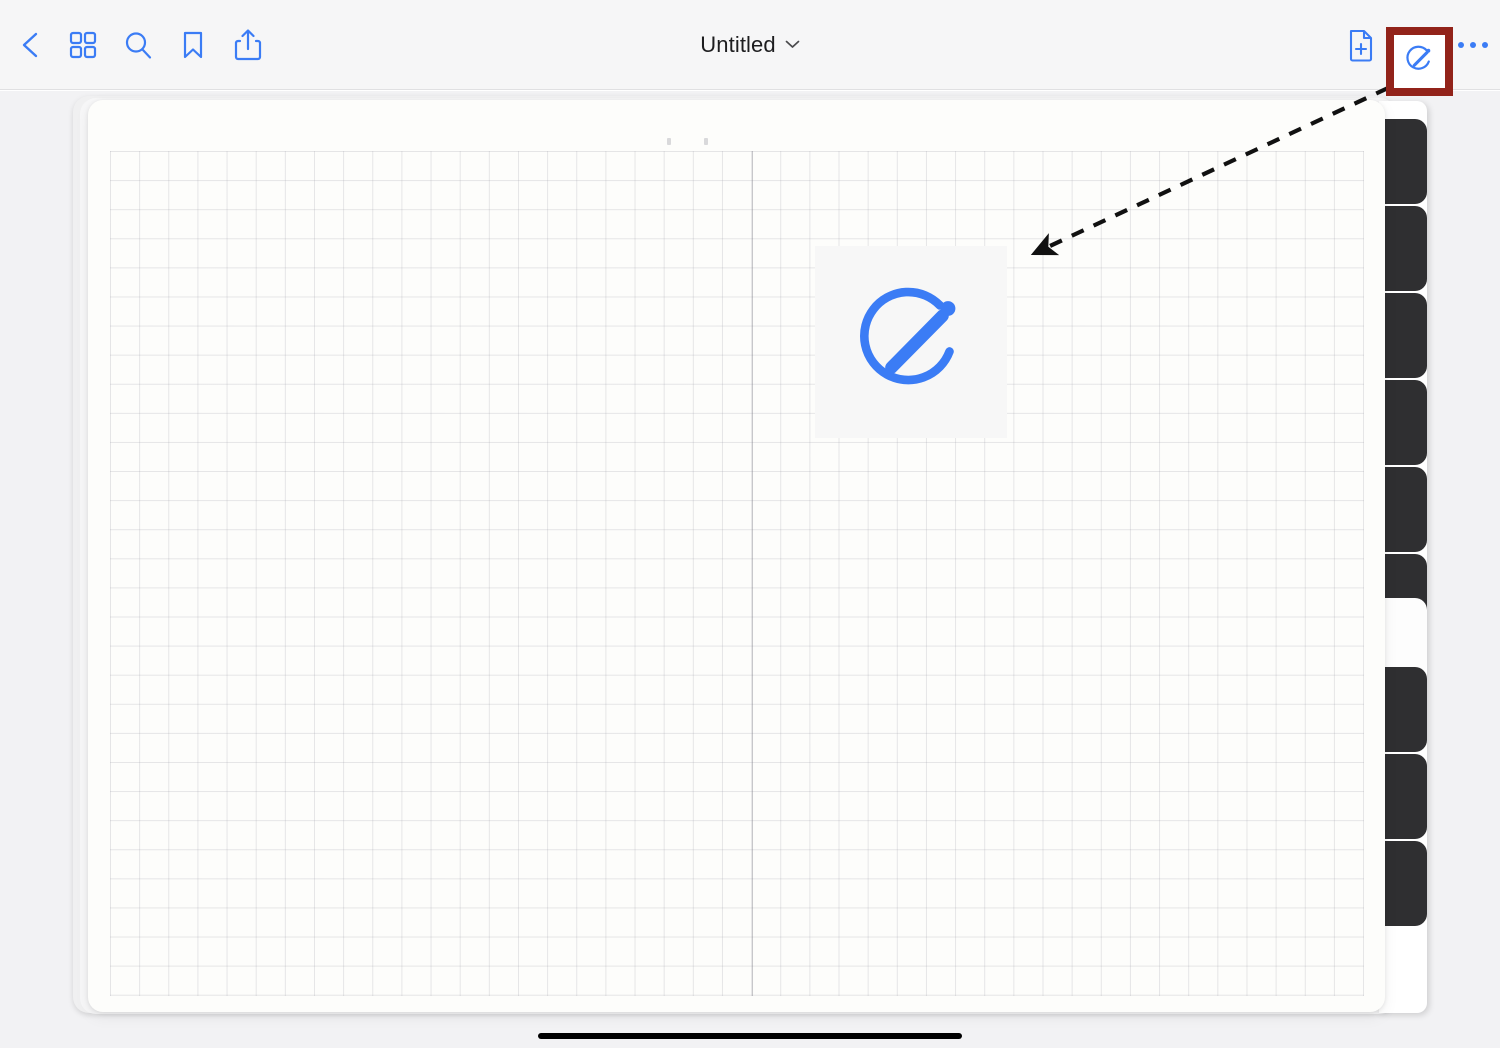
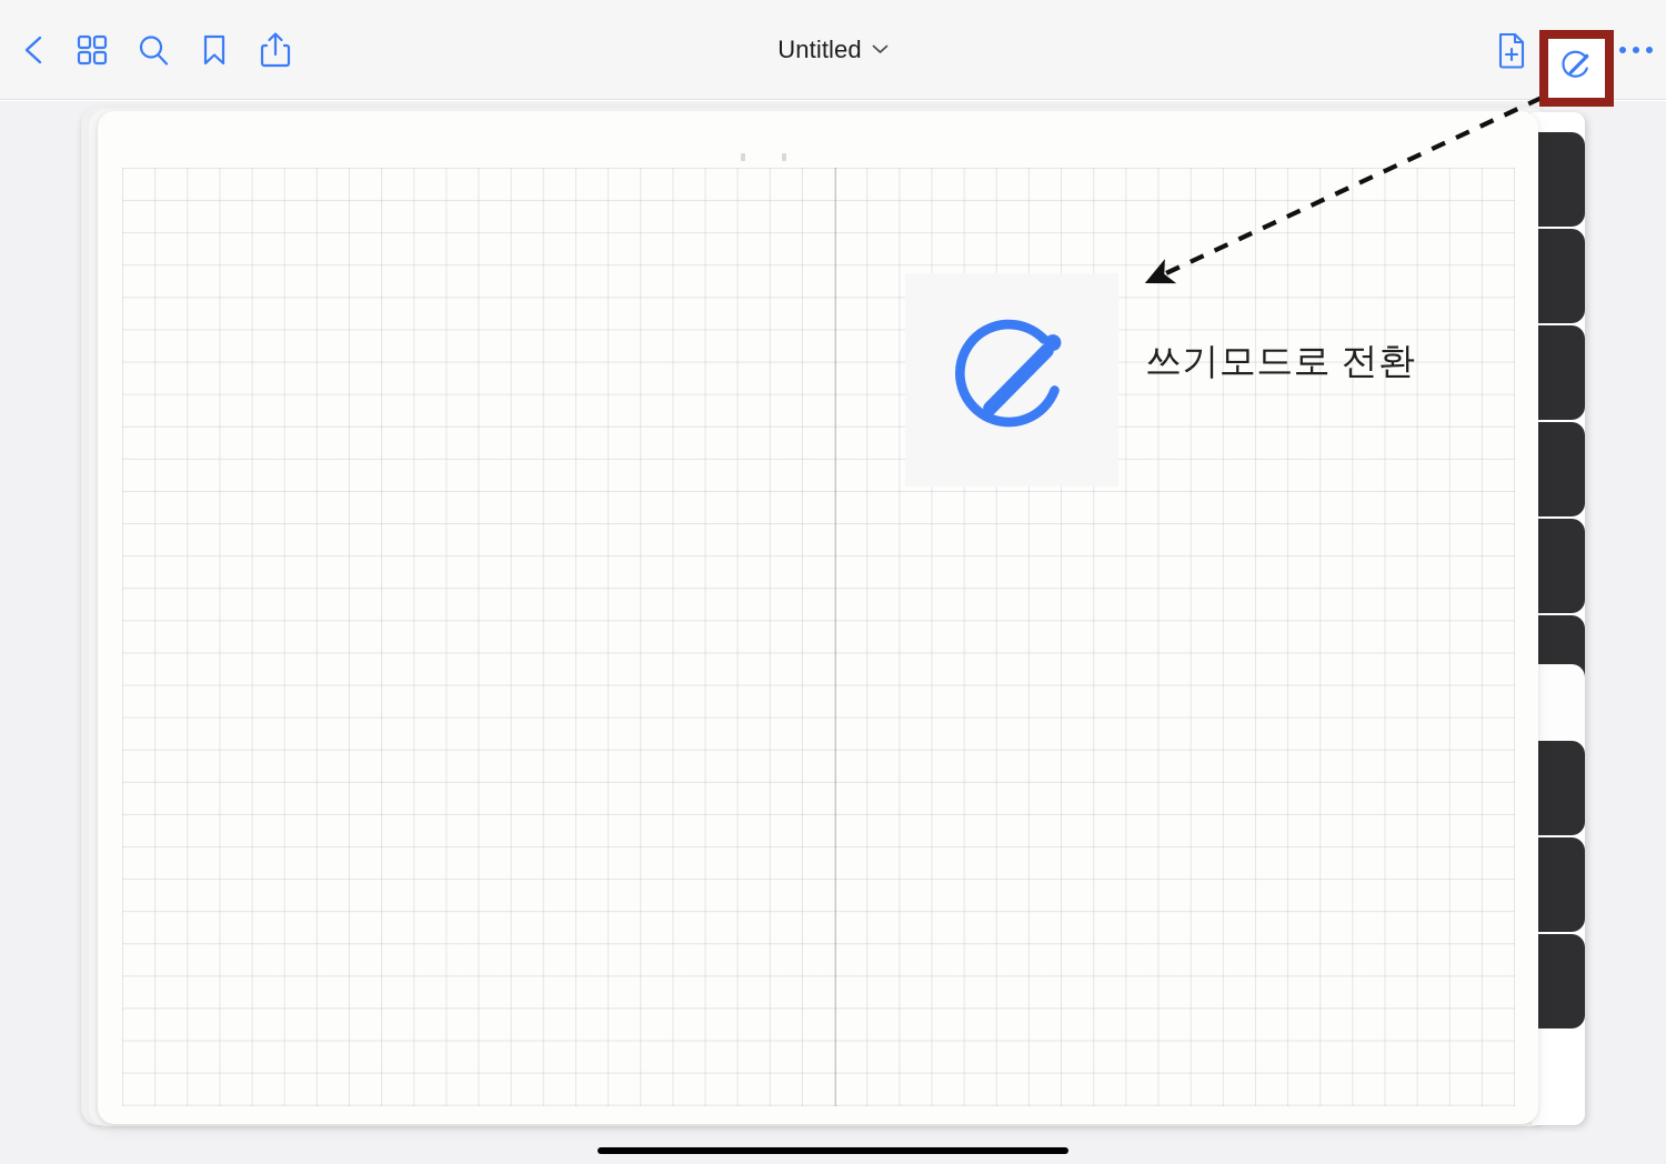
  Untitled
+ 쓰기모드로 전환
